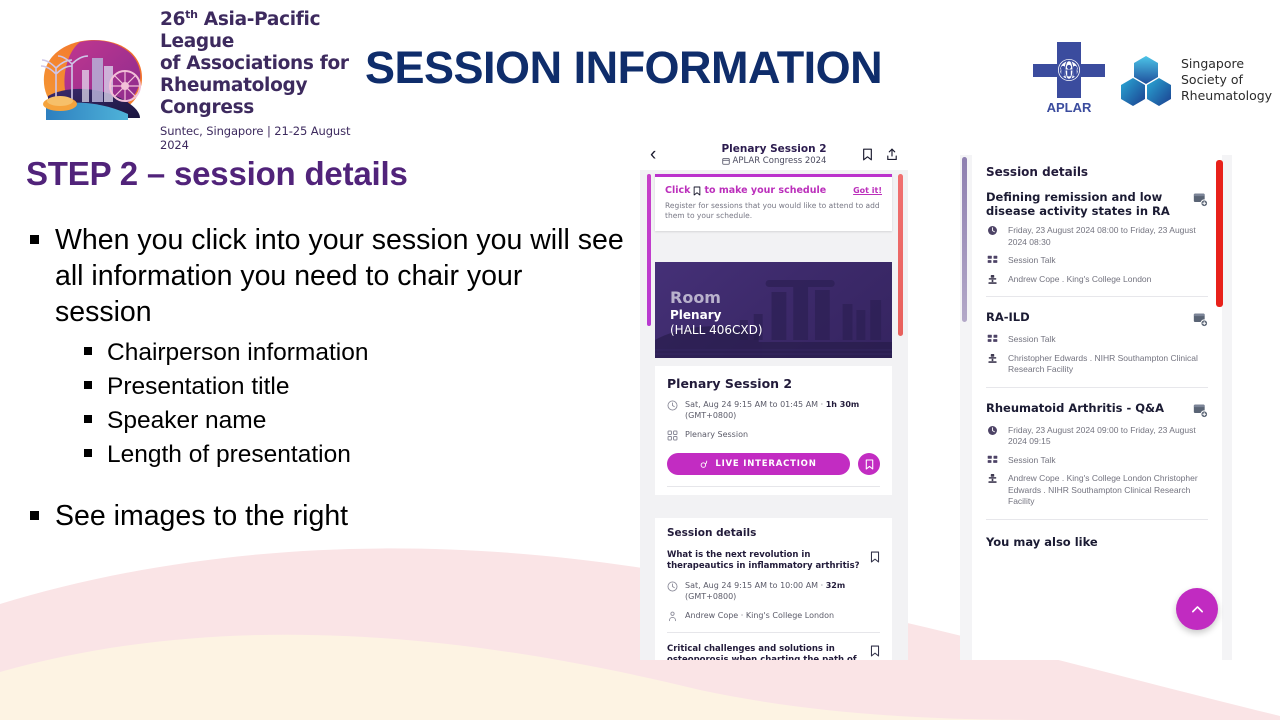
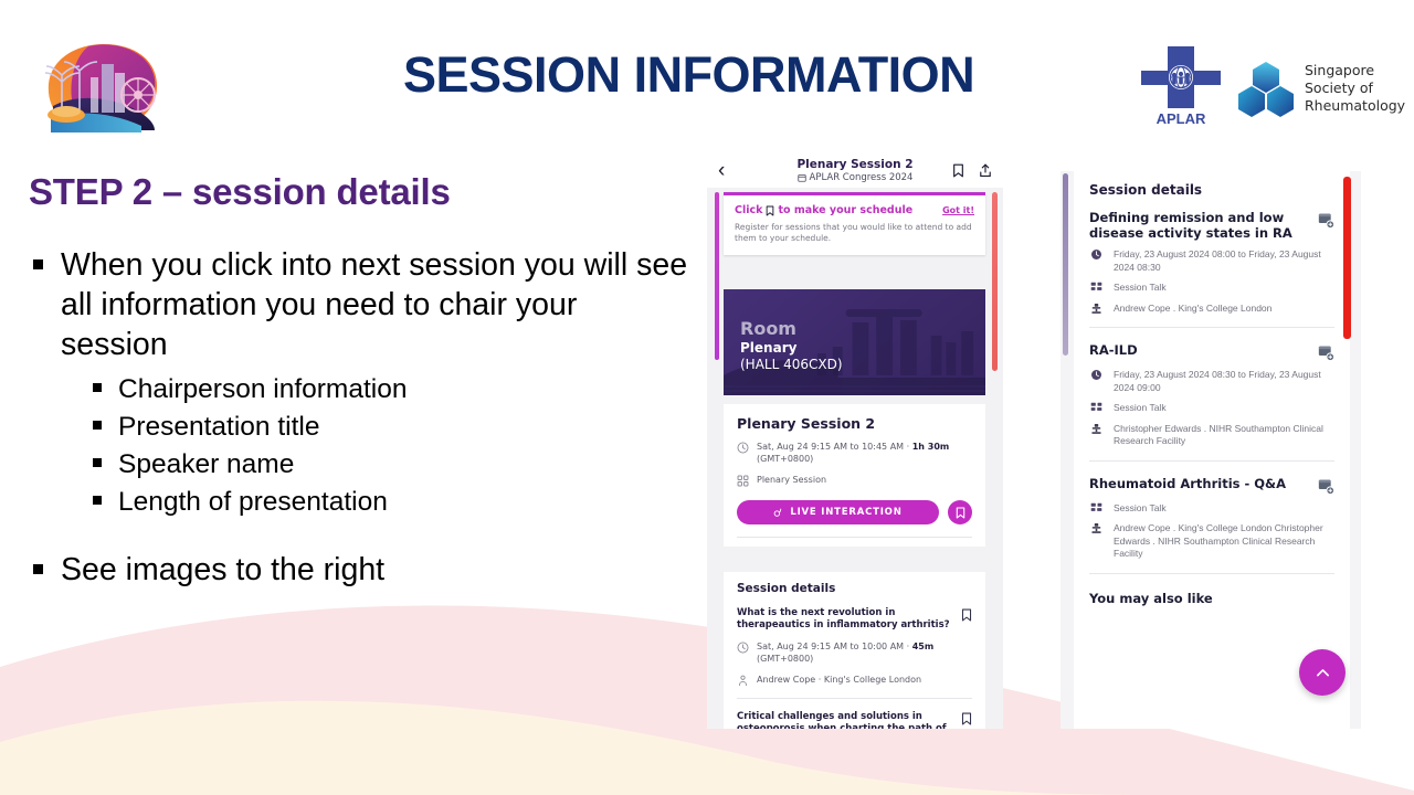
- 26th Asia-Pacific League
- of Associations for
- Rheumatology Congress
- Suntec, Singapore | 21-25 August 2024
  SESSION INFORMATION
  APLAR
  Singapore
  Society of
  Rheumatology
  STEP 2 – session details
- When you click into your session you will see all information you need to chair your session
+ When you click into next session you will see all information you need to chair your session
  Chairperson information
  Presentation title
  Speaker name
  Length of presentation
  See images to the right
  ‹
  Plenary Session 2
  APLAR Congress 2024
  Click
  to make your schedule
  Got it!
  Register for sessions that you would like to attend to add them to your schedule.
  Room
  Plenary
  (HALL 406CXD)
  Plenary Session 2
- Sat, Aug 24 9:15 AM to 01:45 AM · 1h 30m
+ Sat, Aug 24 9:15 AM to 10:45 AM · 1h 30m
  (GMT+0800)
  Plenary Session
  LIVE INTERACTION
  Session details
  What is the next revolution in therapeautics in inflammatory arthritis?
- Sat, Aug 24 9:15 AM to 10:00 AM · 32m
+ Sat, Aug 24 9:15 AM to 10:00 AM · 45m
  (GMT+0800)
  Andrew Cope · King's College London
  Session details
  Defining remission and low disease activity states in RA
  Friday, 23 August 2024 08:00 to Friday, 23 August 2024 08:30
  Session Talk
  Andrew Cope . King's College London
  RA-ILD
+ Friday, 23 August 2024 08:30 to Friday, 23 August 2024 09:00
  Session Talk
  Christopher Edwards . NIHR Southampton Clinical Research Facility
  Rheumatoid Arthritis - Q&A
- Friday, 23 August 2024 09:00 to Friday, 23 August 2024 09:15
  Session Talk
  Andrew Cope . King's College London Christopher Edwards . NIHR Southampton Clinical Research Facility
  You may also like
